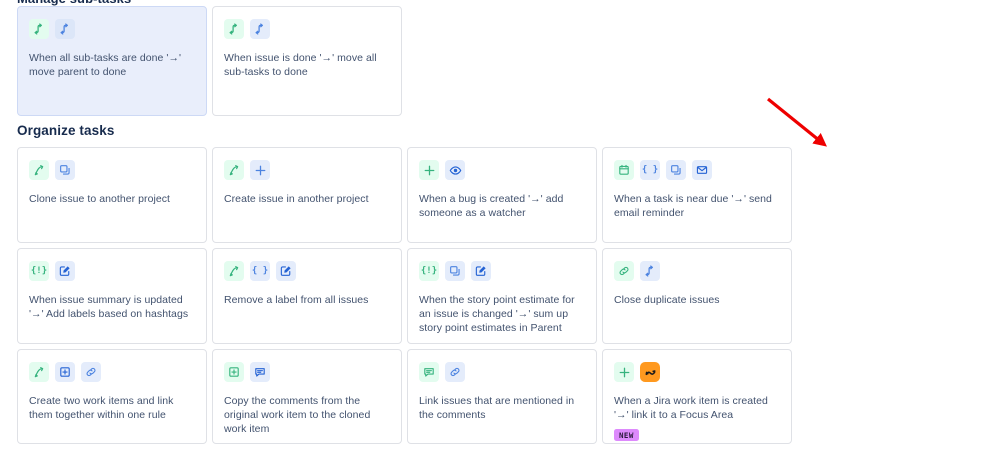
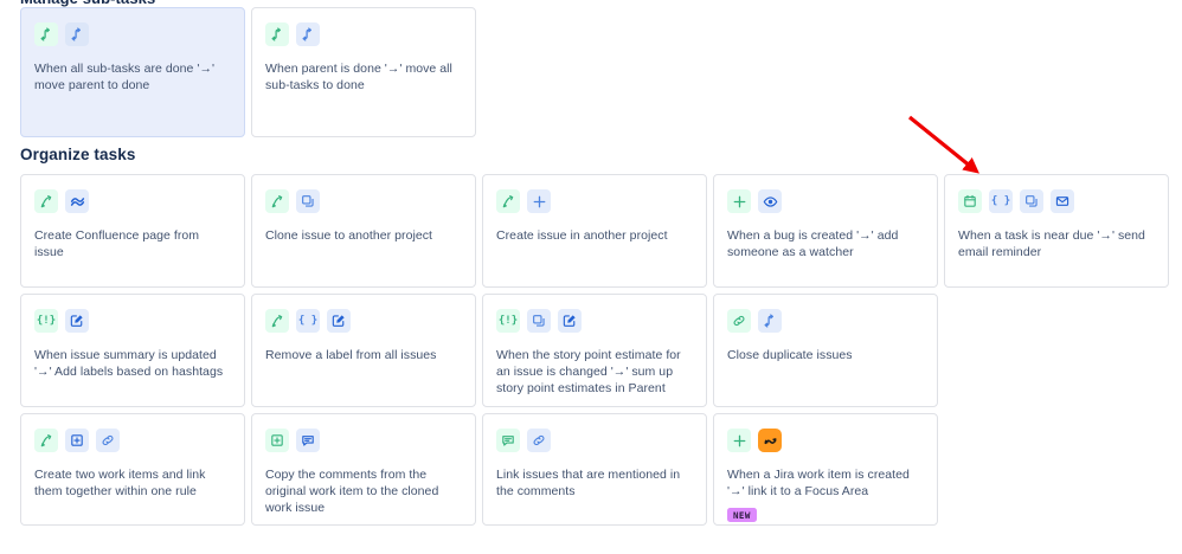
  When all sub-tasks are done '→' move parent to done
- When issue is done '→' move all sub-tasks to done
+ When parent is done '→' move all sub-tasks to done
  Organize tasks
+ Create Confluence page from issue
  Clone issue to another project
  Create issue in another project
  When a bug is created '→' add someone as a watcher
  { }
  When a task is near due '→' send email reminder
  {!}
  When issue summary is updated '→' Add labels based on hashtags
  { }
  Remove a label from all issues
  {!}
  When the story point estimate for an issue is changed '→' sum up story point estimates in Parent
  Close duplicate issues
  Create two work items and link them together within one rule
- Copy the comments from the original work item to the cloned work item
+ Copy the comments from the original work item to the cloned work issue
  Link issues that are mentioned in the comments
  When a Jira work item is created '→' link it to a Focus Area
  NEW
